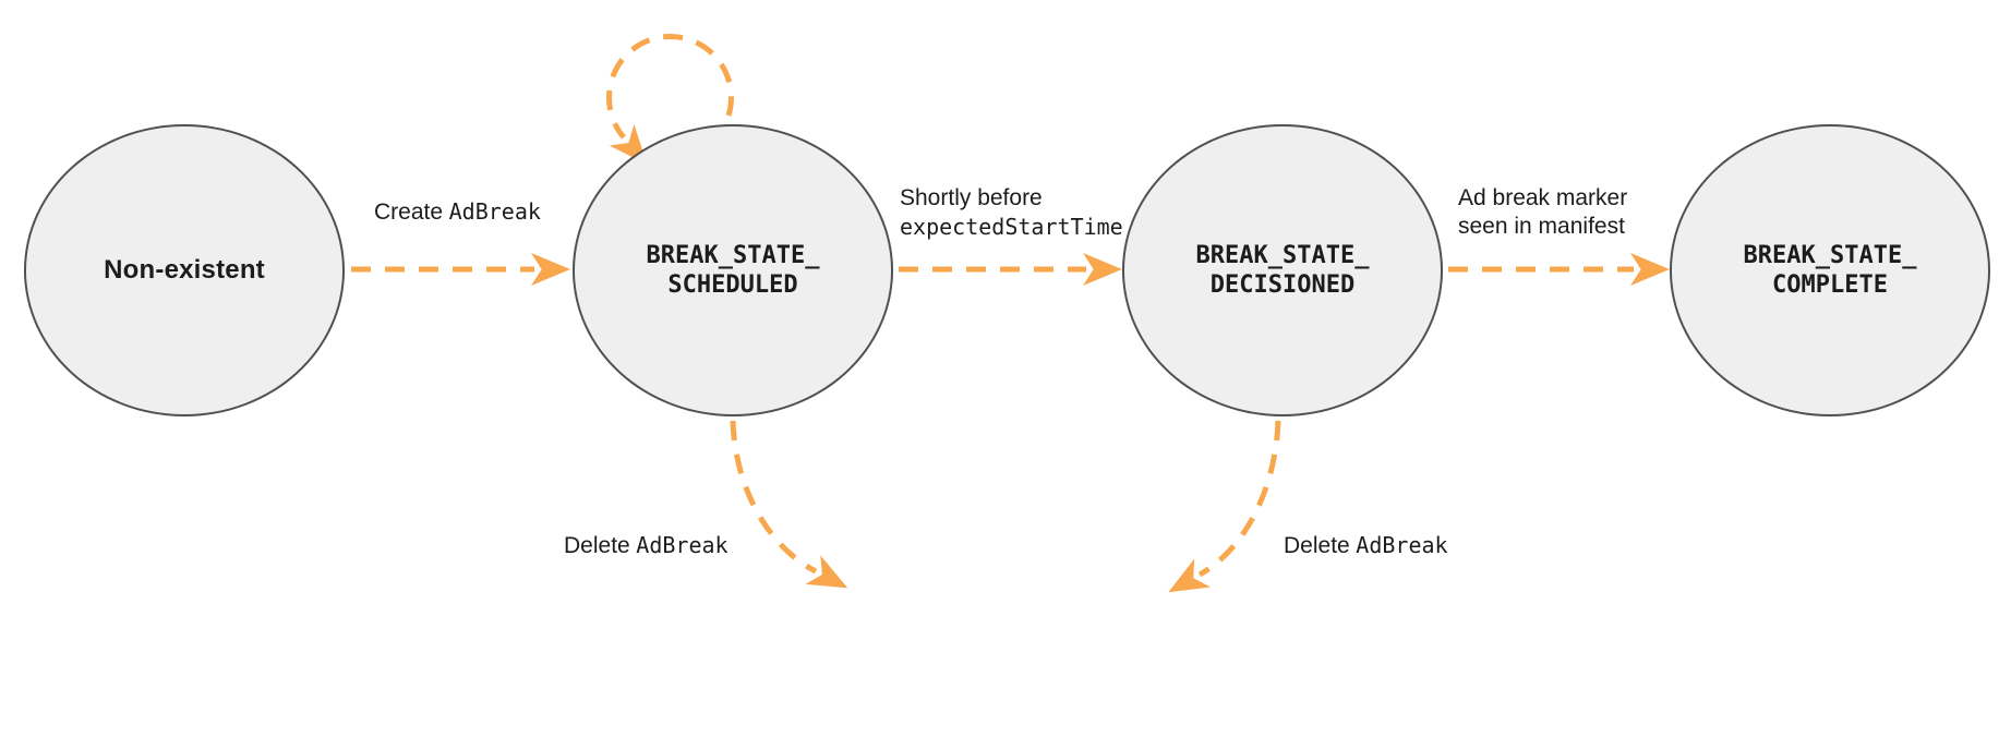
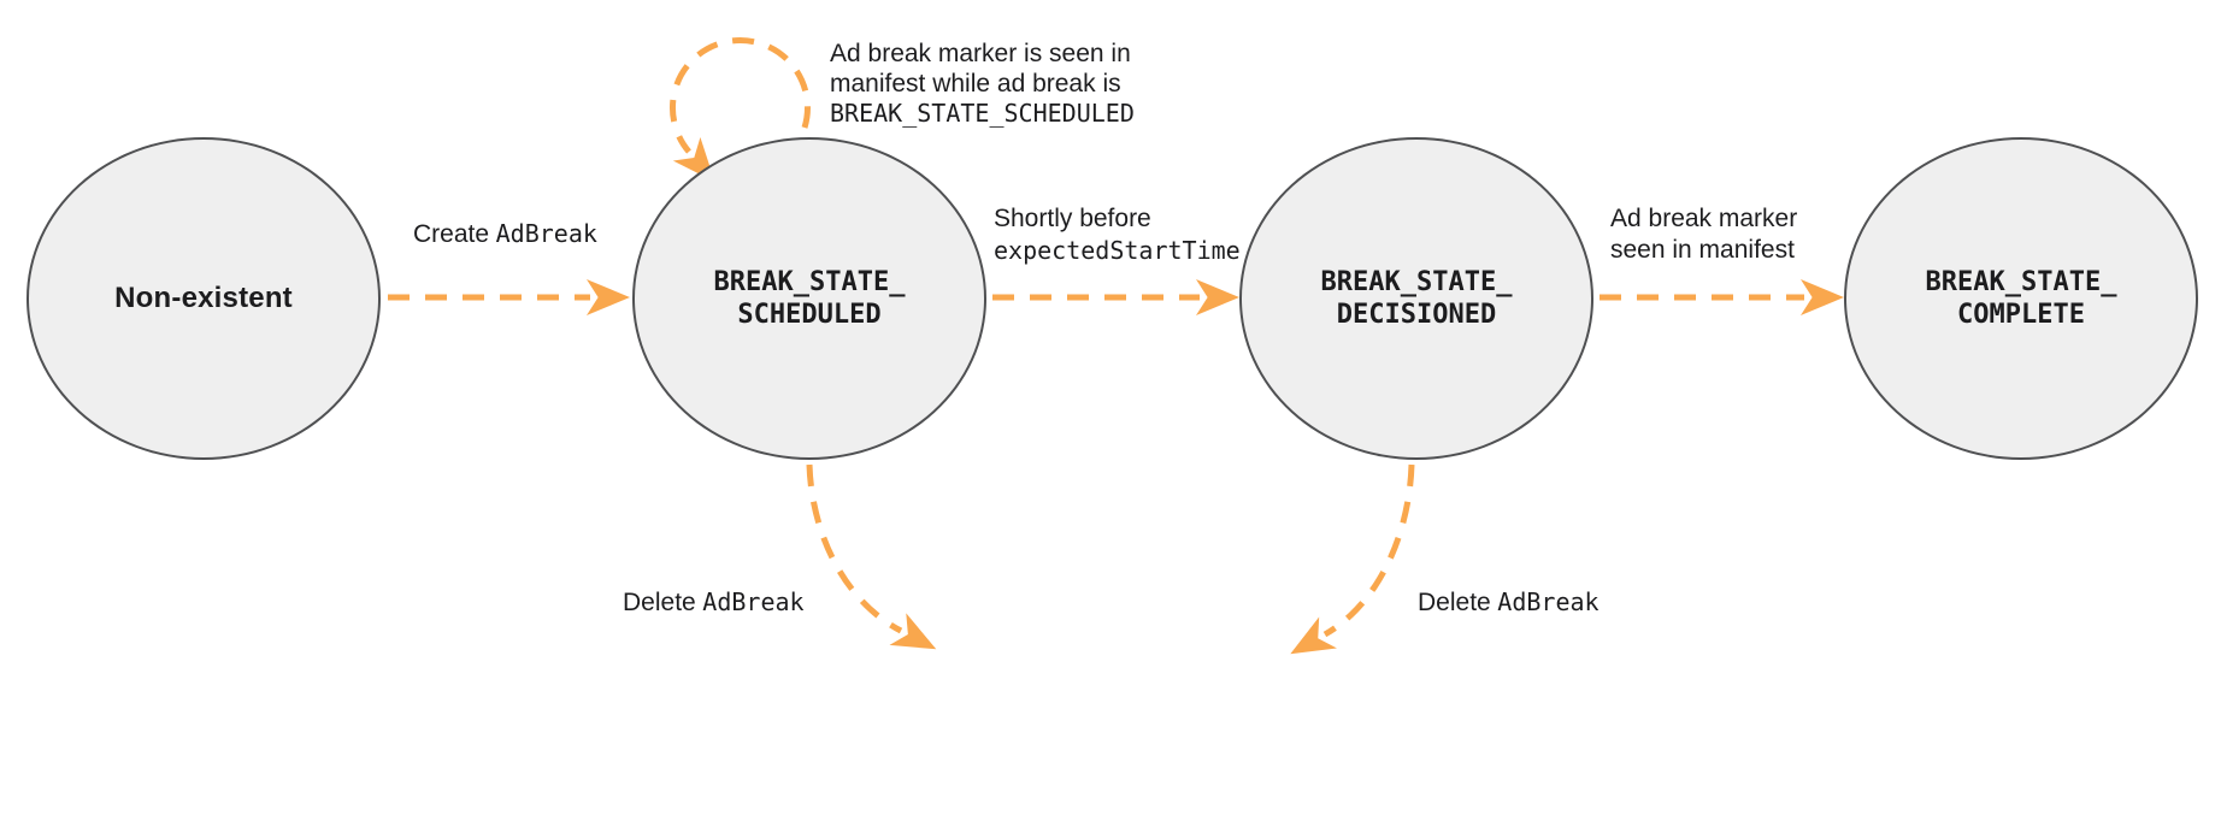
  Non-existent
  BREAK_STATE_
  SCHEDULED
  BREAK_STATE_
  DECISIONED
  BREAK_STATE_
  COMPLETE
  Create AdBreak
+ Ad break marker is seen in
+ manifest while ad break is
+ BREAK_STATE_SCHEDULED
  Shortly before
  expectedStartTime
  Ad break marker
  seen in manifest
  Delete AdBreak
  Delete AdBreak
